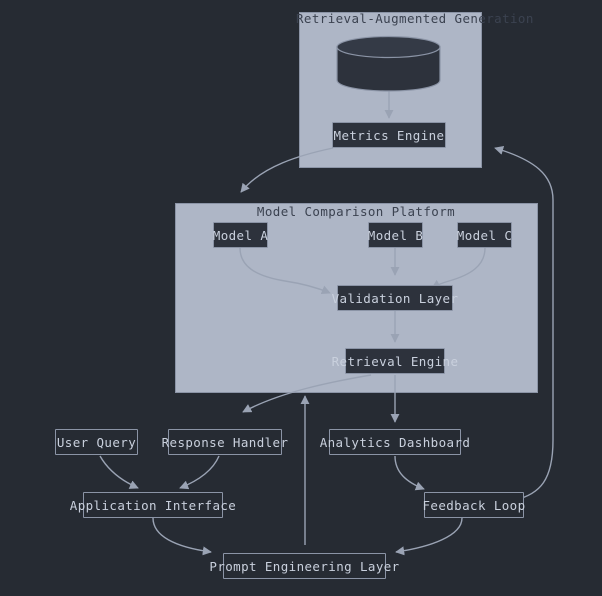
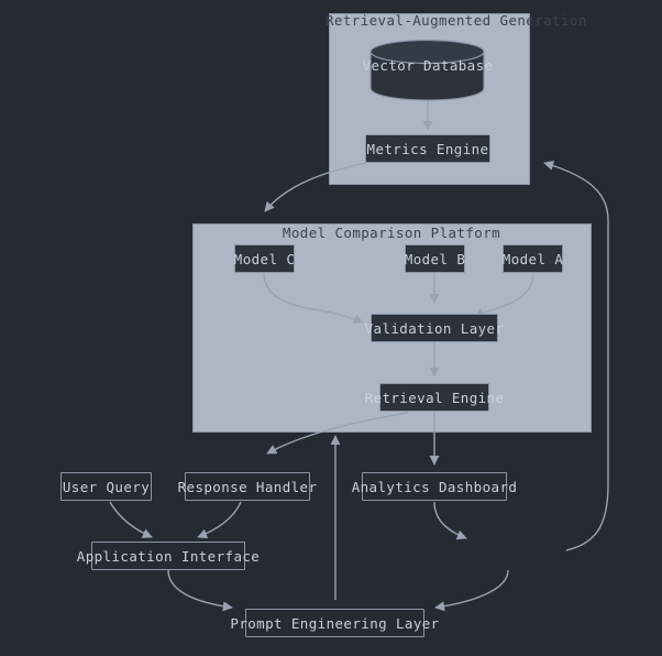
  Retrieval-Augmented Generation
  Model Comparison Platform
+ Vector Database
  Metrics Engine
- Model A
+ Model C
  Model B
- Model C
+ Model A
  Validation Layer
  Retrieval Engine
  User Query
  Response Handler
  Analytics Dashboard
  Application Interface
- Feedback Loop
  Prompt Engineering Layer
